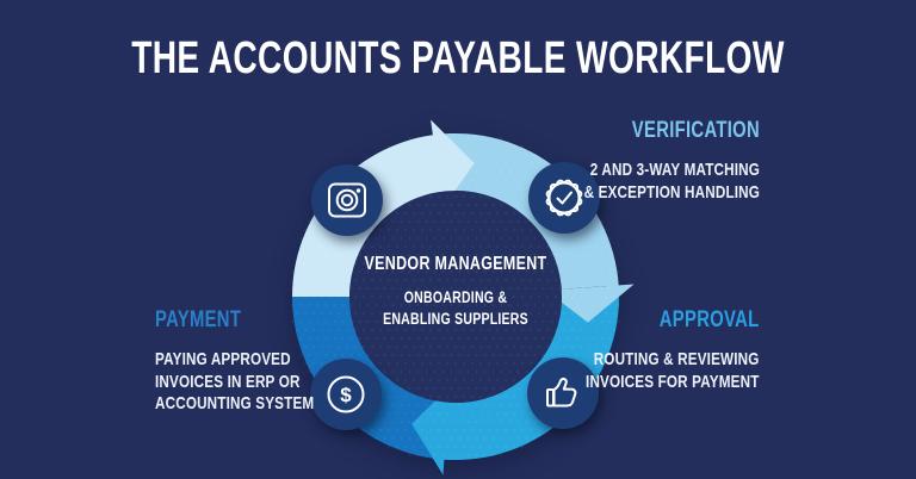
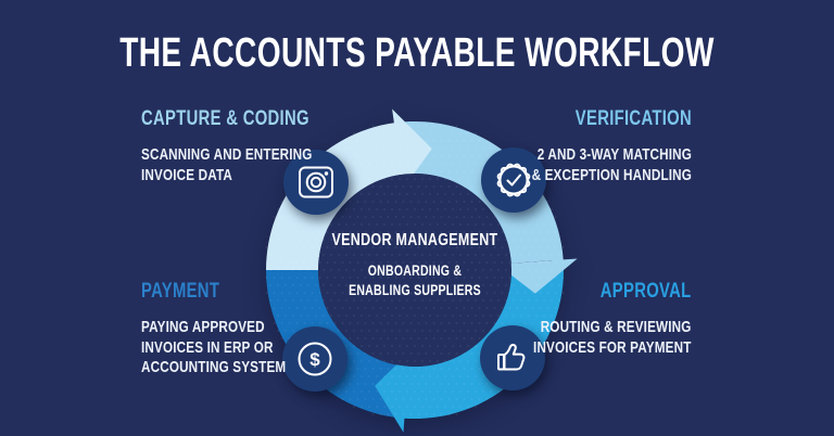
  THE ACCOUNTS PAYABLE WORKFLOW
  $
+ CAPTURE & CODING
+ SCANNING AND ENTERING
+ INVOICE DATA
  VERIFICATION
  2 AND 3-WAY MATCHING
  & EXCEPTION HANDLING
  PAYMENT
  PAYING APPROVED
  INVOICES IN ERP OR
  ACCOUNTING SYSTEM
  APPROVAL
  ROUTING & REVIEWING
  INVOICES FOR PAYMENT
  VENDOR MANAGEMENT
  ONBOARDING &
  ENABLING SUPPLIERS
